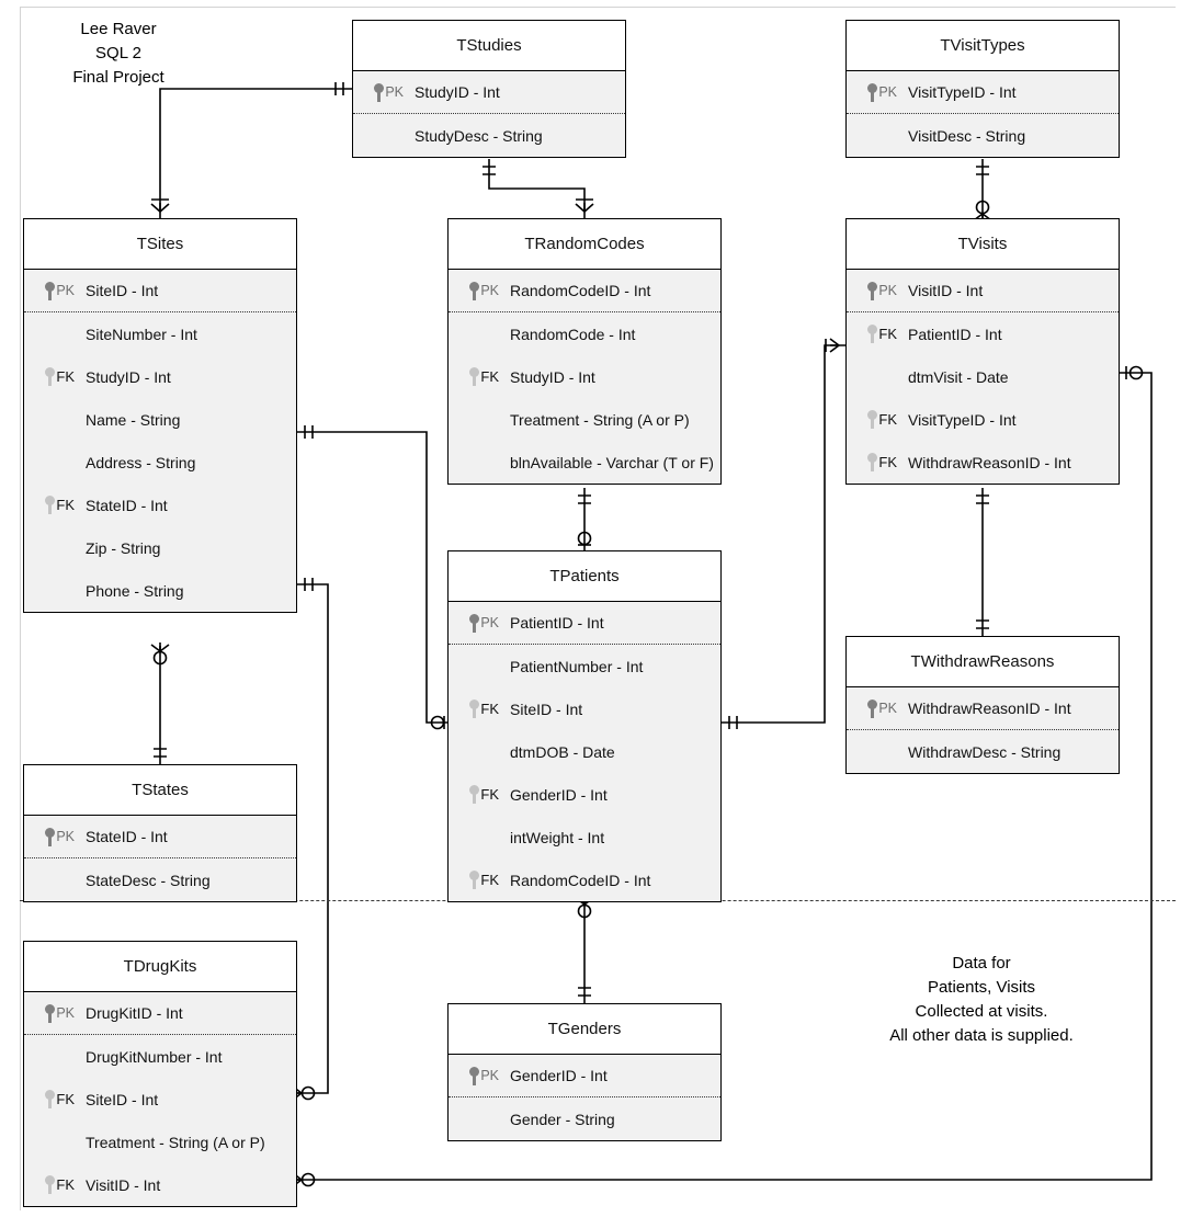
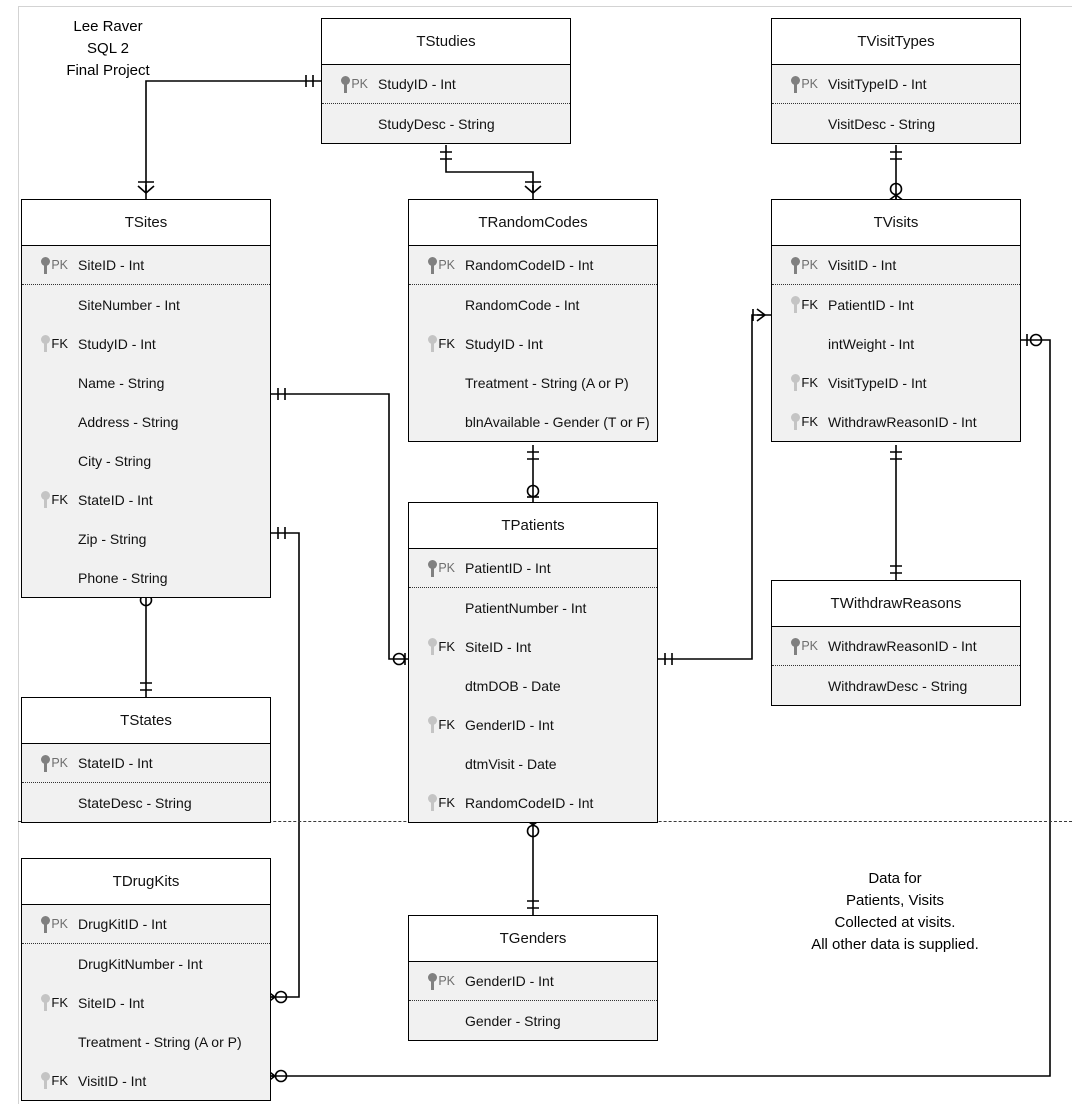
  Lee Raver
  SQL 2
  Final Project
  Data for
  Patients, Visits
  Collected at visits.
  All other data is supplied.
  TStudies
  PK
  StudyID - Int
  StudyDesc - String
  TVisitTypes
  PK
  VisitTypeID - Int
  VisitDesc - String
  TSites
  PK
  SiteID - Int
  SiteNumber - Int
  FK
  StudyID - Int
  Name - String
  Address - String
+ City - String
  FK
  StateID - Int
  Zip - String
  Phone - String
  TRandomCodes
  PK
  RandomCodeID - Int
  RandomCode - Int
  FK
  StudyID - Int
  Treatment - String (A or P)
- blnAvailable - Varchar (T or F)
+ blnAvailable - Gender (T or F)
  TVisits
  PK
  VisitID - Int
  FK
  PatientID - Int
- dtmVisit - Date
+ intWeight - Int
  FK
  VisitTypeID - Int
  FK
  WithdrawReasonID - Int
  TPatients
  PK
  PatientID - Int
  PatientNumber - Int
  FK
  SiteID - Int
  dtmDOB - Date
  FK
  GenderID - Int
- intWeight - Int
+ dtmVisit - Date
  FK
  RandomCodeID - Int
  TWithdrawReasons
  PK
  WithdrawReasonID - Int
  WithdrawDesc - String
  TStates
  PK
  StateID - Int
  StateDesc - String
  TDrugKits
  PK
  DrugKitID - Int
  DrugKitNumber - Int
  FK
  SiteID - Int
  Treatment - String (A or P)
  FK
  VisitID - Int
  TGenders
  PK
  GenderID - Int
  Gender - String
